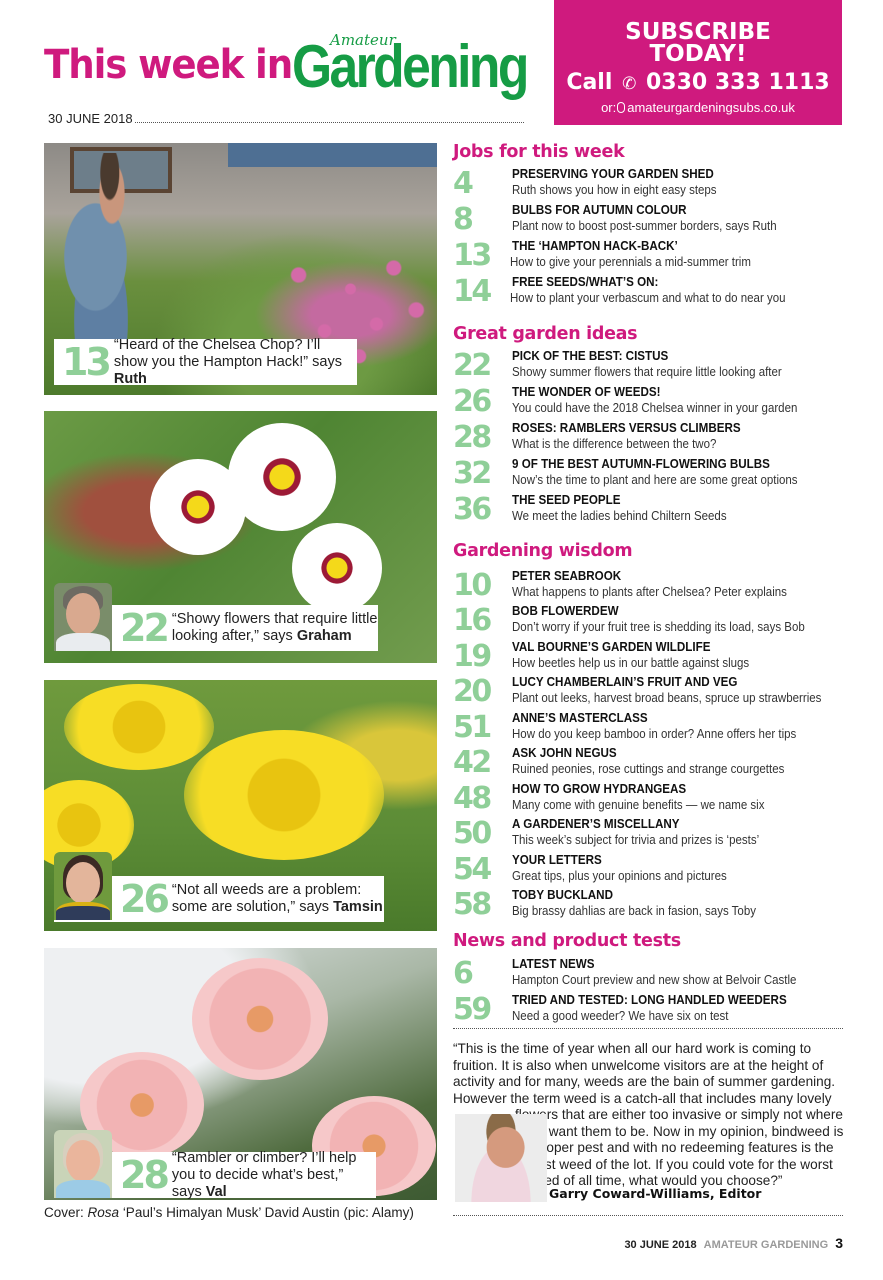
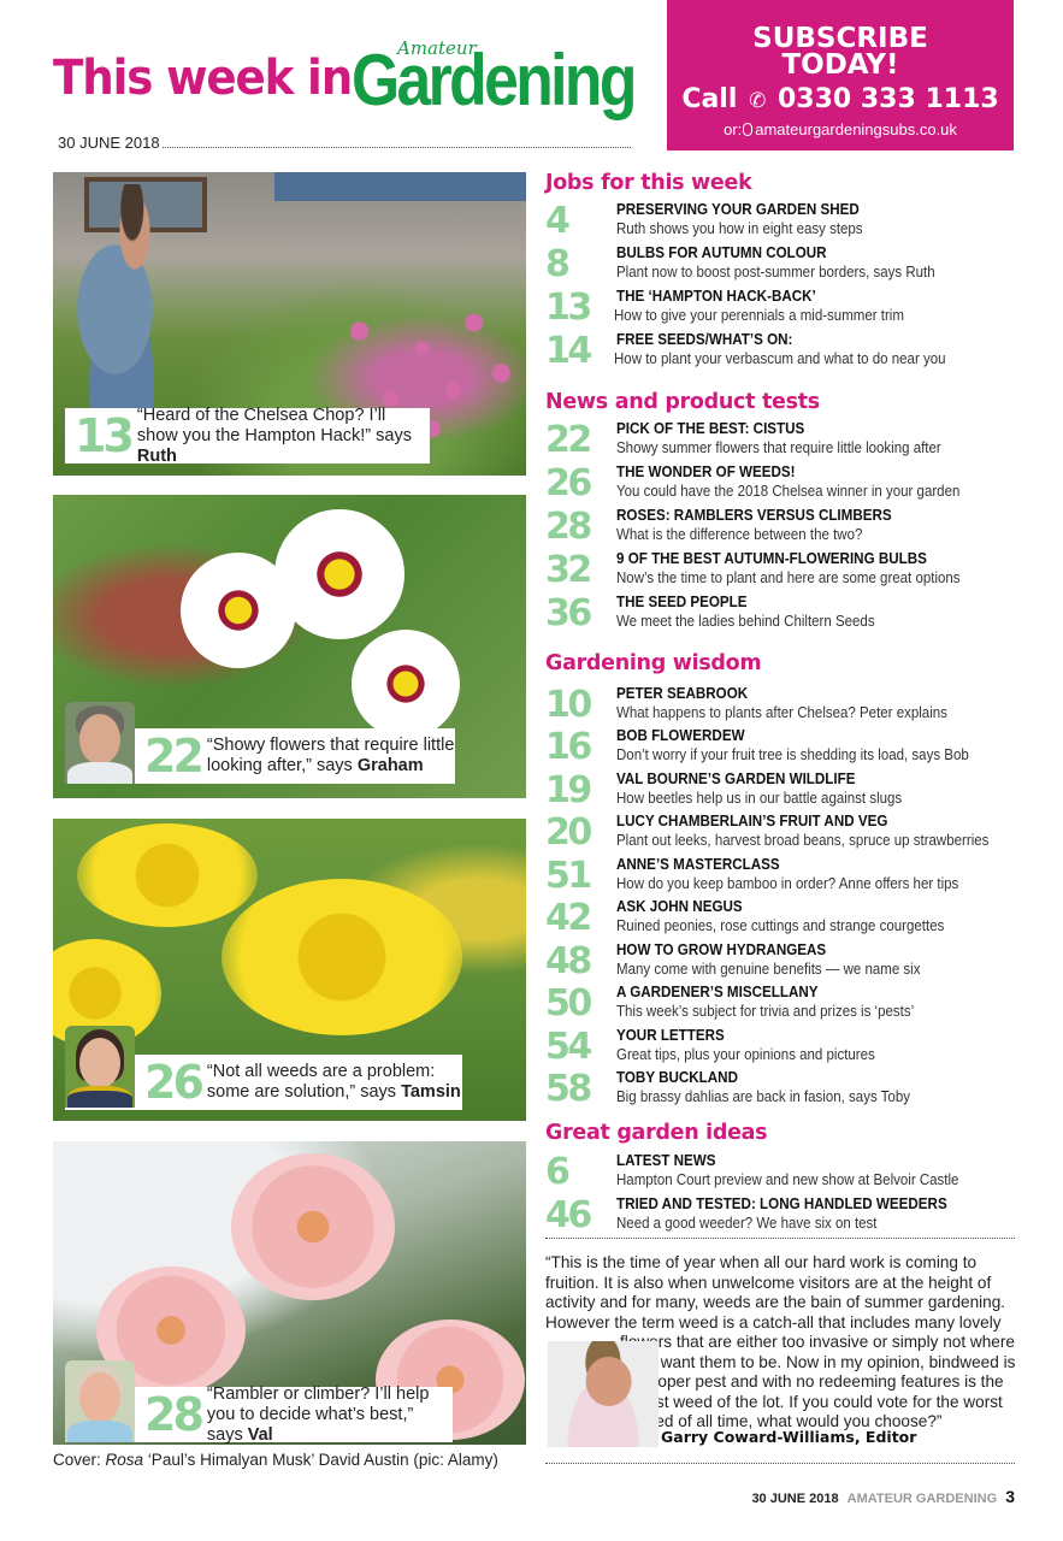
  This week in
  Gardening
  Amateur
  30 JUNE 2018
  SUBSCRIBE
  TODAY!
  Call ✆ 0330 333 1113
  or: amateurgardeningsubs.co.uk
  13
  “Heard of the Chelsea Chop? I’ll show you the Hampton Hack!” says Ruth
  22
  “Showy flowers that require little looking after,” says Graham
  26
  “Not all weeds are a problem: some are solution,” says Tamsin
  28
  “Rambler or climber? I’ll help you to decide what’s best,” says Val
  Cover: Rosa ‘Paul’s Himalyan Musk’ David Austin (pic: Alamy)
  Jobs for this week
  4
  PRESERVING YOUR GARDEN SHED
  Ruth shows you how in eight easy steps
  8
  BULBS FOR AUTUMN COLOUR
  Plant now to boost post-summer borders, says Ruth
  13
  THE ‘HAMPTON HACK-BACK’
  How to give your perennials a mid-summer trim
  14
  FREE SEEDS/WHAT’S ON:
  How to plant your verbascum and what to do near you
- Great garden ideas
+ News and product tests
  22
  PICK OF THE BEST: CISTUS
  Showy summer flowers that require little looking after
  26
  THE WONDER OF WEEDS!
  You could have the 2018 Chelsea winner in your garden
  28
  ROSES: RAMBLERS VERSUS CLIMBERS
  What is the difference between the two?
  32
  9 OF THE BEST AUTUMN-FLOWERING BULBS
  Now’s the time to plant and here are some great options
  36
  THE SEED PEOPLE
  We meet the ladies behind Chiltern Seeds
  Gardening wisdom
  10
  PETER SEABROOK
  What happens to plants after Chelsea? Peter explains
  16
  BOB FLOWERDEW
  Don’t worry if your fruit tree is shedding its load, says Bob
  19
  VAL BOURNE’S GARDEN WILDLIFE
  How beetles help us in our battle against slugs
  20
  LUCY CHAMBERLAIN’S FRUIT AND VEG
  Plant out leeks, harvest broad beans, spruce up strawberries
  51
  ANNE’S MASTERCLASS
  How do you keep bamboo in order? Anne offers her tips
  42
  ASK JOHN NEGUS
  Ruined peonies, rose cuttings and strange courgettes
  48
  HOW TO GROW HYDRANGEAS
  Many come with genuine benefits — we name six
  50
  A GARDENER’S MISCELLANY
  This week’s subject for trivia and prizes is ‘pests’
  54
  YOUR LETTERS
  Great tips, plus your opinions and pictures
  58
  TOBY BUCKLAND
  Big brassy dahlias are back in fasion, says Toby
- News and product tests
+ Great garden ideas
  6
  LATEST NEWS
  Hampton Court preview and new show at Belvoir Castle
- 59
+ 46
  TRIED AND TESTED: LONG HANDLED WEEDERS
  Need a good weeder? We have six on test
  “This is the time of year when all our hard work is coming to
  fruition. It is also when unwelcome visitors are at the height of
  activity and for many, weeds are the bain of summer gardening.
  However the term weed is a catch-all that includes many lovely
  rs that are either too invasive or simply not where
  want them to be. Now in my opinion, bindweed is
  oper pest and with no redeeming features is the
  st weed of the lot. If you could vote for the worst
  ed of all time, what would you choose?”
  Garry Coward-Williams, Editor
  30 JUNE 2018 AMATEUR GARDENING 3
